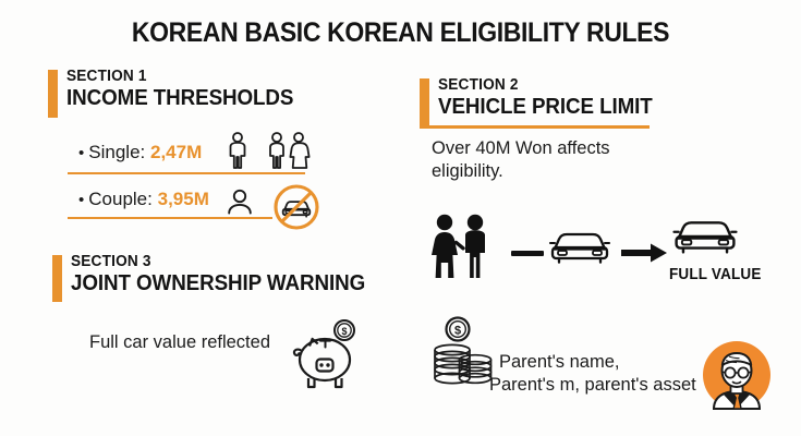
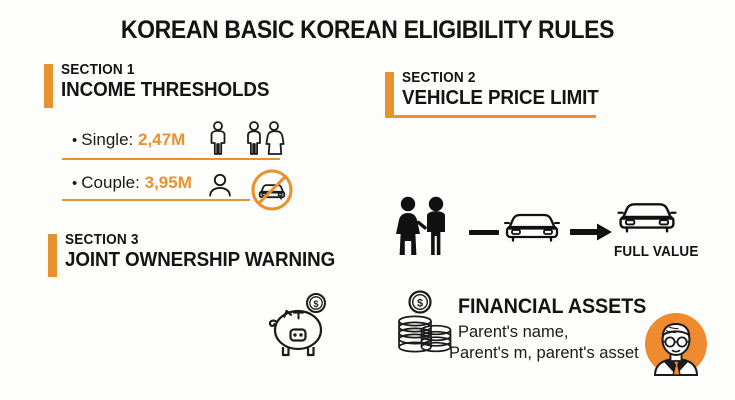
  KOREAN BASIC KOREAN ELIGIBILITY RULES
  SECTION 1
  INCOME THRESHOLDS
  • Single: 2,47M
  • Couple: 3,95M
  SECTION 2
  VEHICLE PRICE LIMIT
- Over 40M Won affects eligibility.
  FULL VALUE
  SECTION 3
  JOINT OWNERSHIP WARNING
- Full car value reflected
  $
  $
+ FINANCIAL ASSETS
  Parent's name,
  Parent's m, parent's asset
